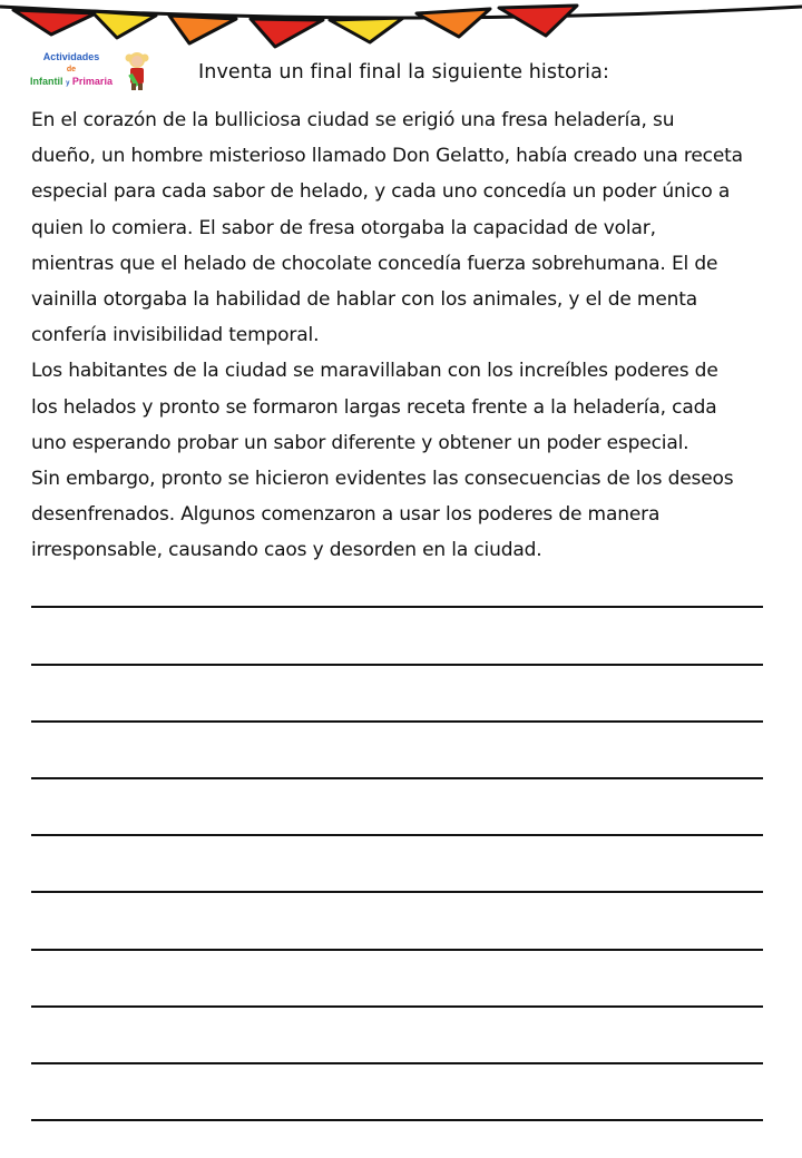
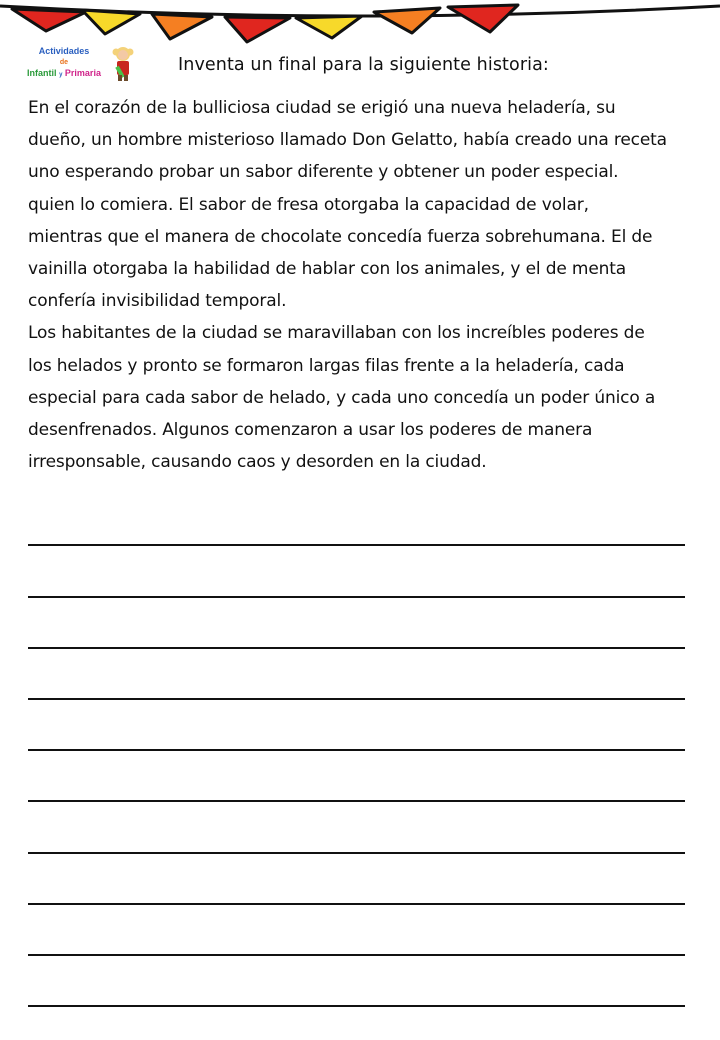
  Actividades
  Infantil Primaria
- Inventa un final final la siguiente historia:
+ Inventa un final para la siguiente historia:
- En el corazón de la bulliciosa ciudad se erigió una fresa heladería, su
+ En el corazón de la bulliciosa ciudad se erigió una nueva heladería, su
  dueño, un hombre misterioso llamado Don Gelatto, había creado una receta
- especial para cada sabor de helado, y cada uno concedía un poder único a
+ uno esperando probar un sabor diferente y obtener un poder especial.
  quien lo comiera. El sabor de fresa otorgaba la capacidad de volar,
- mientras que el helado de chocolate concedía fuerza sobrehumana. El de
+ mientras que el manera de chocolate concedía fuerza sobrehumana. El de
  vainilla otorgaba la habilidad de hablar con los animales, y el de menta
  confería invisibilidad temporal.
  Los habitantes de la ciudad se maravillaban con los increíbles poderes de
- los helados y pronto se formaron largas receta frente a la heladería, cada
+ los helados y pronto se formaron largas filas frente a la heladería, cada
- uno esperando probar un sabor diferente y obtener un poder especial.
+ especial para cada sabor de helado, y cada uno concedía un poder único a
- Sin embargo, pronto se hicieron evidentes las consecuencias de los deseos
  desenfrenados. Algunos comenzaron a usar los poderes de manera
  irresponsable, causando caos y desorden en la ciudad.
